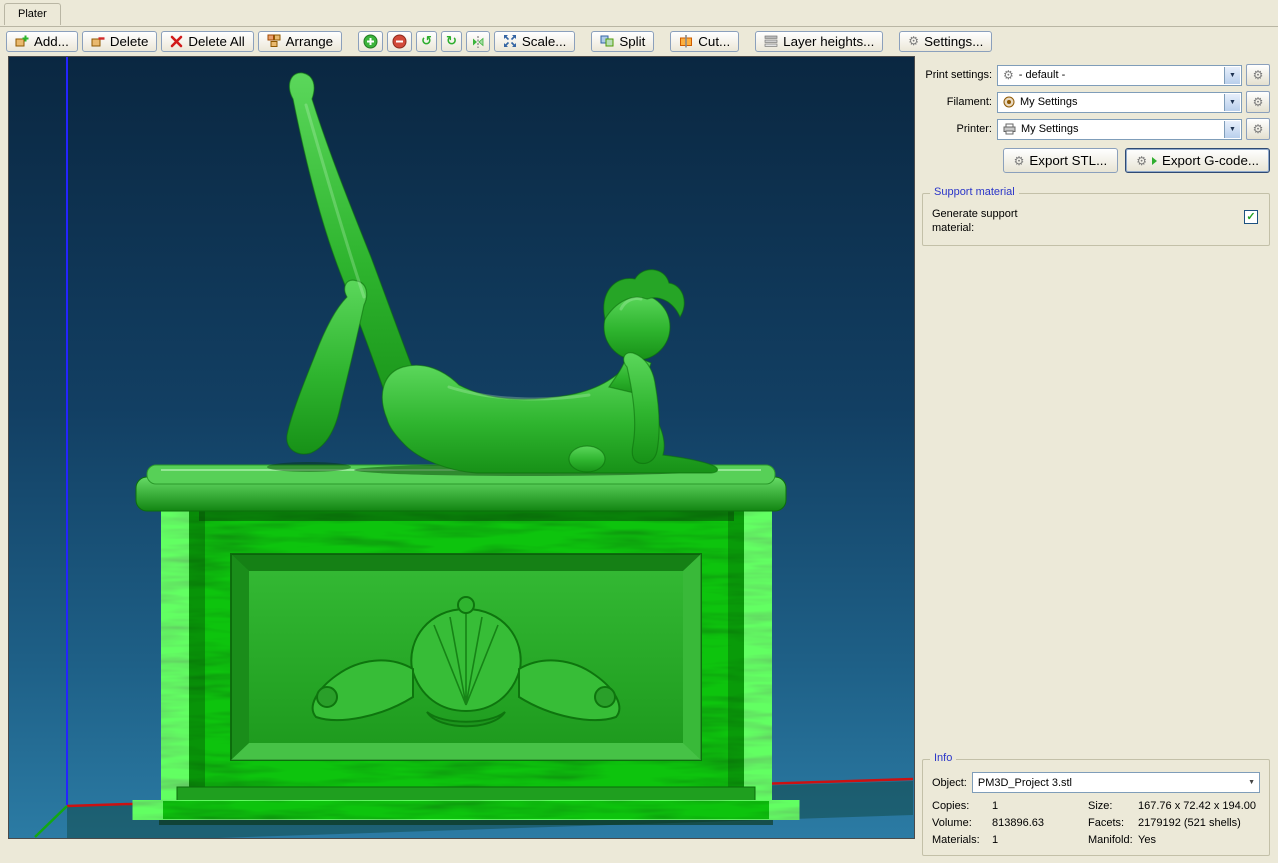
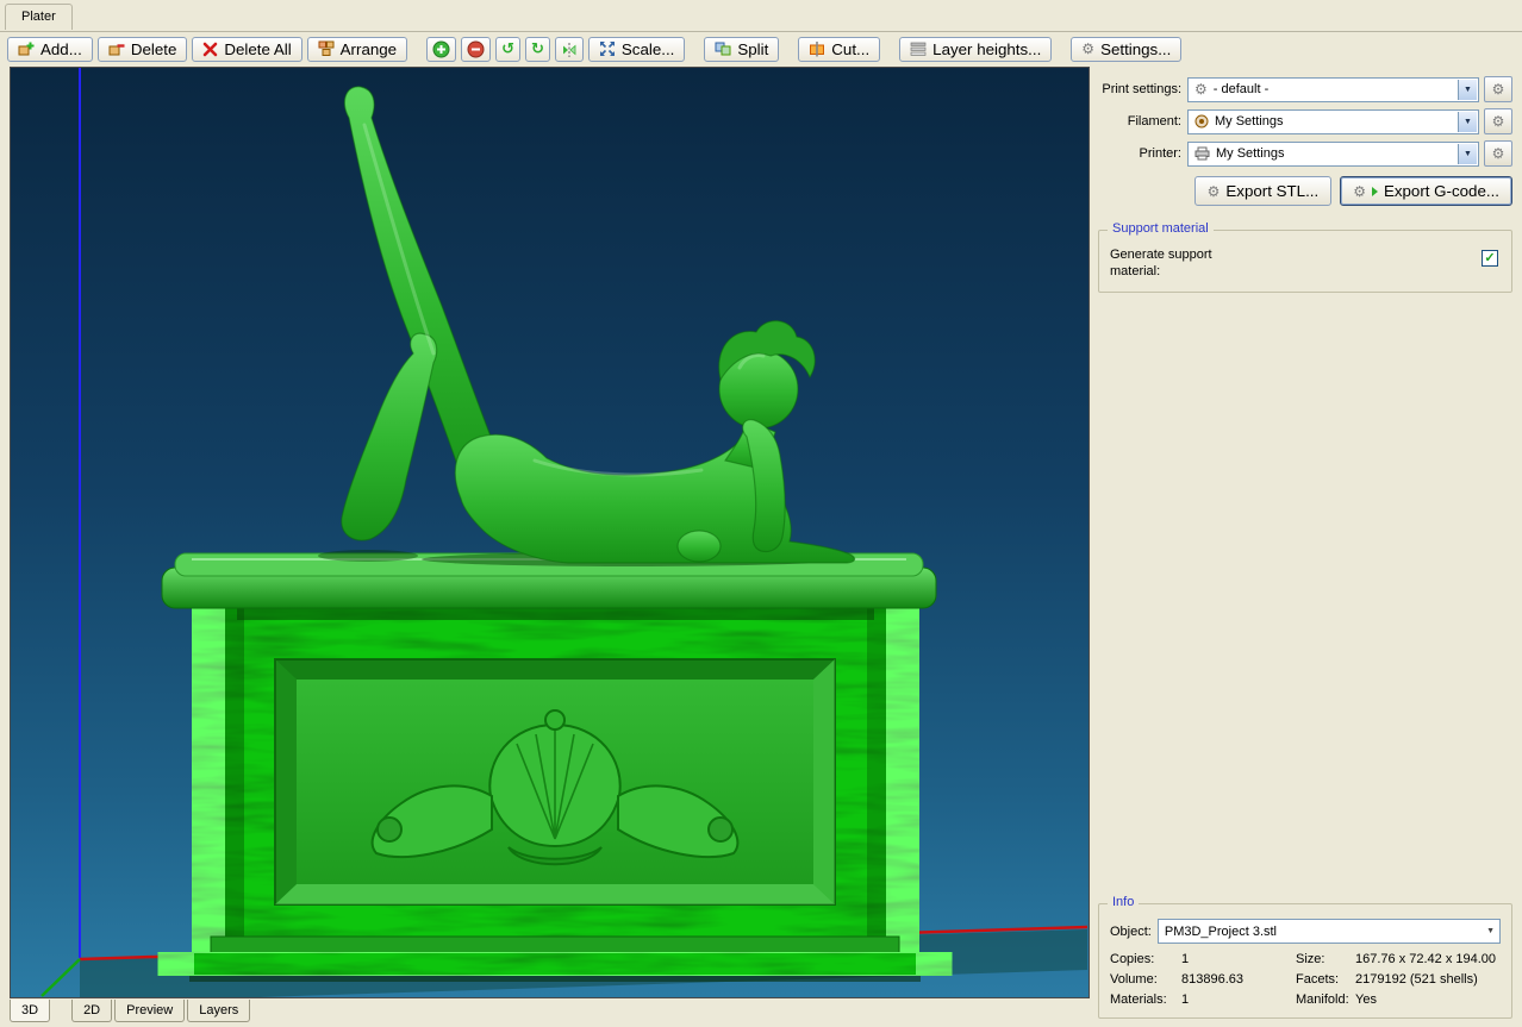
  Plater
  Add...
  Delete
  Delete All
  Arrange
  ↺
  ↻
  Scale...
  Split
  Cut...
  Layer heights...
  ⚙
  Settings...
+ 3D
+ 2D
+ Preview
+ Layers
  Print settings:
  ⚙
  - default -
  ⚙
  Filament:
  My Settings
  ⚙
  Printer:
  My Settings
  ⚙
  ⚙
  Export STL...
  ⚙
  Export G-code...
  Support material
  Generate support material:
  ✓
  Info
  Object:
  PM3D_Project 3.stl
  Copies:
  1
  Size:
  167.76 x 72.42 x 194.00
  Volume:
  813896.63
  Facets:
  2179192 (521 shells)
  Materials:
  1
  Manifold:
  Yes
